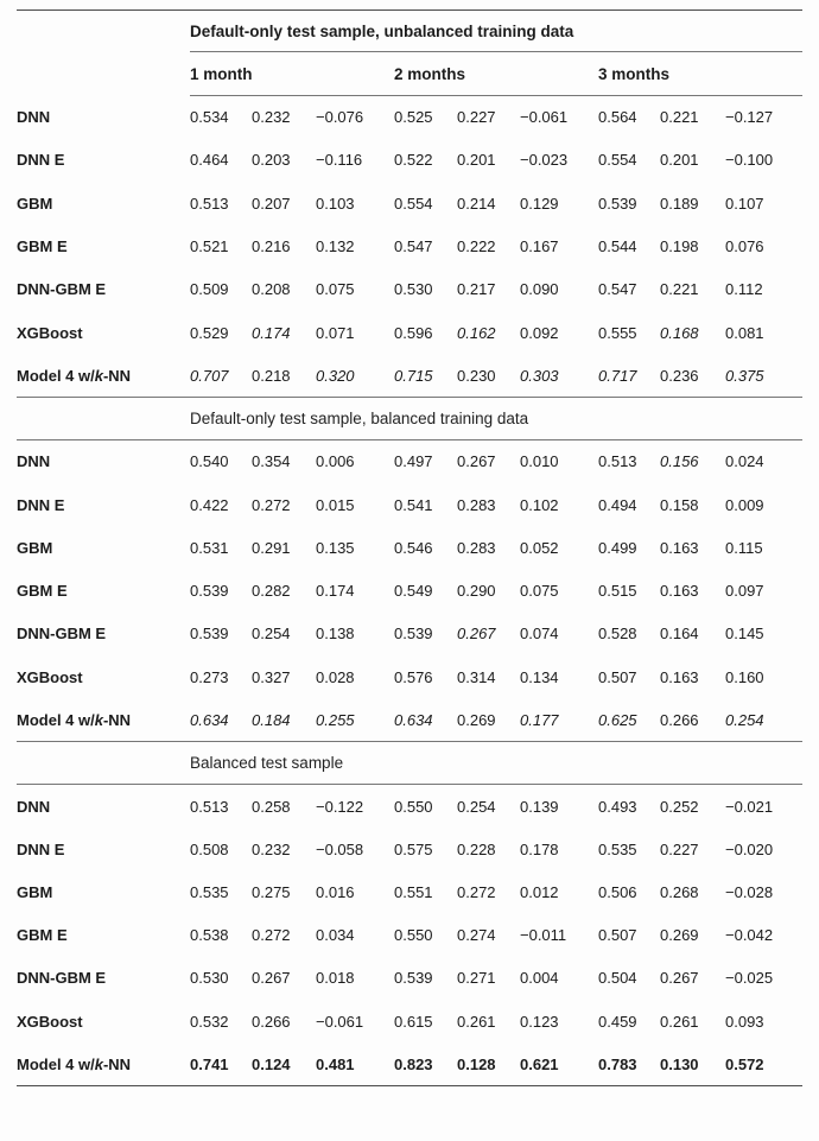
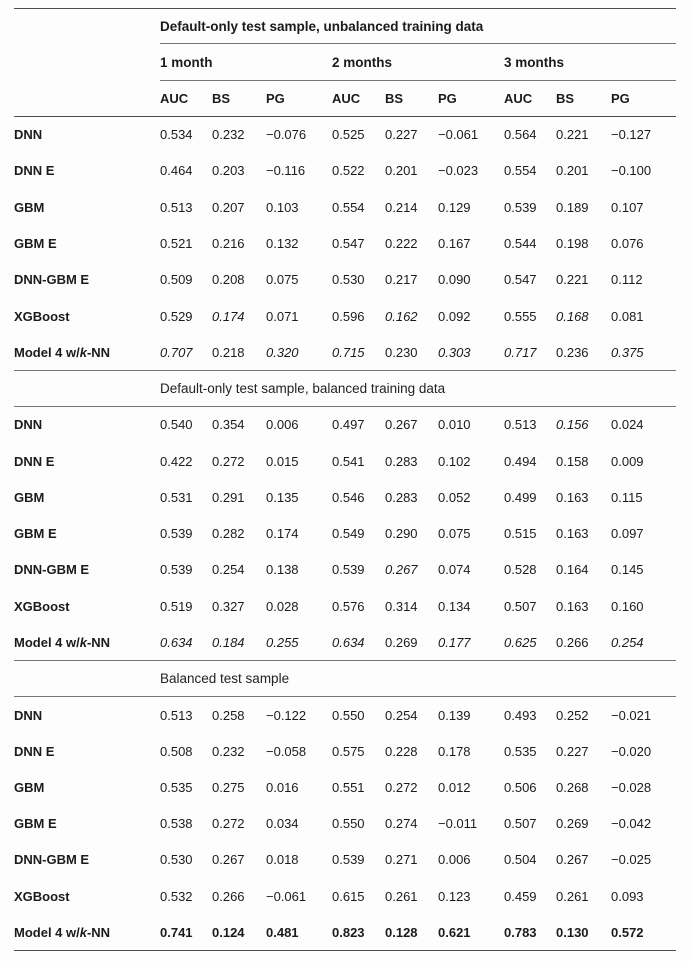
  	Default-only test sample, unbalanced training data
  	1 month	2 months	3 months
+ 	AUC	BS	PG	AUC	BS	PG	AUC	BS	PG
  DNN	0.534	0.232	−0.076	0.525	0.227	−0.061	0.564	0.221	−0.127
  DNN E	0.464	0.203	−0.116	0.522	0.201	−0.023	0.554	0.201	−0.100
  GBM	0.513	0.207	0.103	0.554	0.214	0.129	0.539	0.189	0.107
  GBM E	0.521	0.216	0.132	0.547	0.222	0.167	0.544	0.198	0.076
  DNN-GBM E	0.509	0.208	0.075	0.530	0.217	0.090	0.547	0.221	0.112
  XGBoost	0.529	0.174	0.071	0.596	0.162	0.092	0.555	0.168	0.081
  Model 4 w/k-NN	0.707	0.218	0.320	0.715	0.230	0.303	0.717	0.236	0.375
  	Default-only test sample, balanced training data
  DNN	0.540	0.354	0.006	0.497	0.267	0.010	0.513	0.156	0.024
  DNN E	0.422	0.272	0.015	0.541	0.283	0.102	0.494	0.158	0.009
  GBM	0.531	0.291	0.135	0.546	0.283	0.052	0.499	0.163	0.115
  GBM E	0.539	0.282	0.174	0.549	0.290	0.075	0.515	0.163	0.097
  DNN-GBM E	0.539	0.254	0.138	0.539	0.267	0.074	0.528	0.164	0.145
- XGBoost	0.273	0.327	0.028	0.576	0.314	0.134	0.507	0.163	0.160
+ XGBoost	0.519	0.327	0.028	0.576	0.314	0.134	0.507	0.163	0.160
  Model 4 w/k-NN	0.634	0.184	0.255	0.634	0.269	0.177	0.625	0.266	0.254
  	Balanced test sample
  DNN	0.513	0.258	−0.122	0.550	0.254	0.139	0.493	0.252	−0.021
  DNN E	0.508	0.232	−0.058	0.575	0.228	0.178	0.535	0.227	−0.020
  GBM	0.535	0.275	0.016	0.551	0.272	0.012	0.506	0.268	−0.028
  GBM E	0.538	0.272	0.034	0.550	0.274	−0.011	0.507	0.269	−0.042
- DNN-GBM E	0.530	0.267	0.018	0.539	0.271	0.004	0.504	0.267	−0.025
+ DNN-GBM E	0.530	0.267	0.018	0.539	0.271	0.006	0.504	0.267	−0.025
  XGBoost	0.532	0.266	−0.061	0.615	0.261	0.123	0.459	0.261	0.093
  Model 4 w/k-NN	0.741	0.124	0.481	0.823	0.128	0.621	0.783	0.130	0.572
